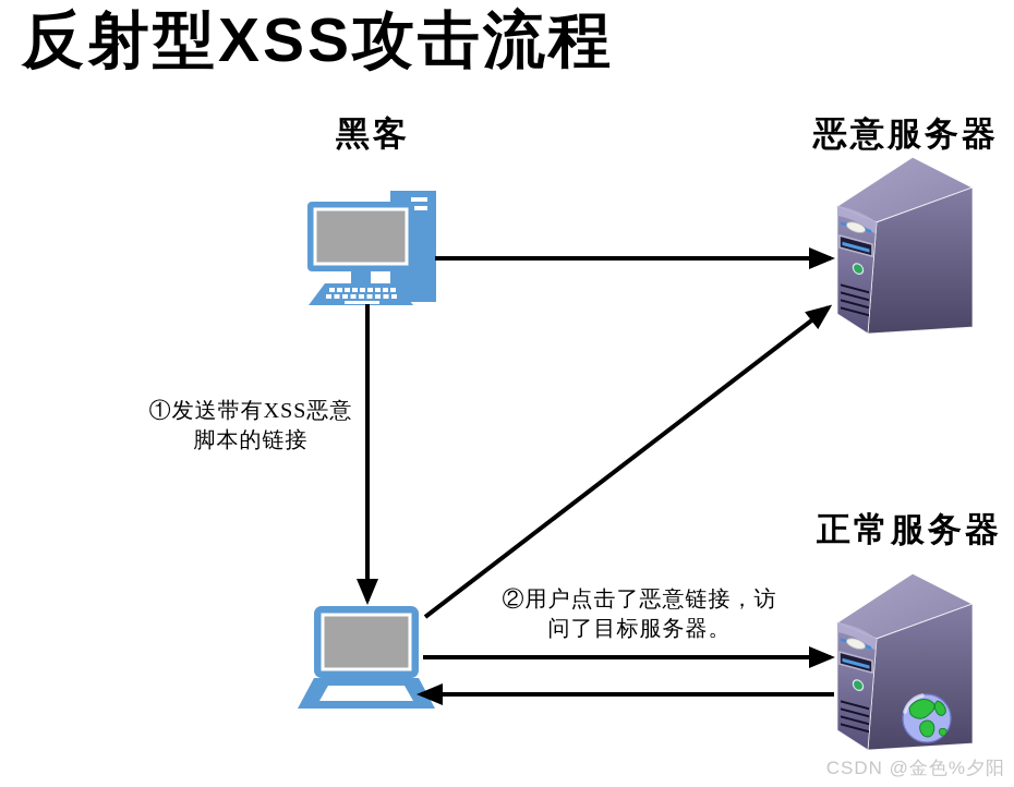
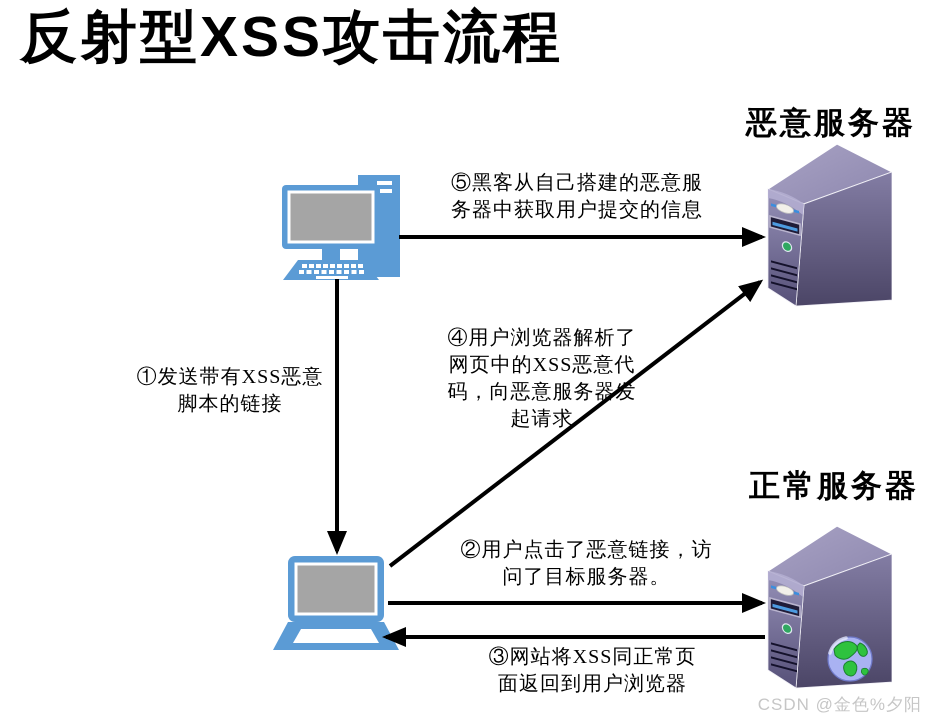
  反射型XSS攻击流程
- 黑客
  恶意服务器
  正常服务器
  ①发送带有XSS恶意
  脚本的链接
  ②用户点击了恶意链接，访
  问了目标服务器。
+ ③网站将XSS同正常页
+ 面返回到用户浏览器
+ ④用户浏览器解析了
+ 网页中的XSS恶意代
+ 码，向恶意服务器发
+ 起请求
+ ⑤黑客从自己搭建的恶意服
+ 务器中获取用户提交的信息
  CSDN @金色%夕阳
